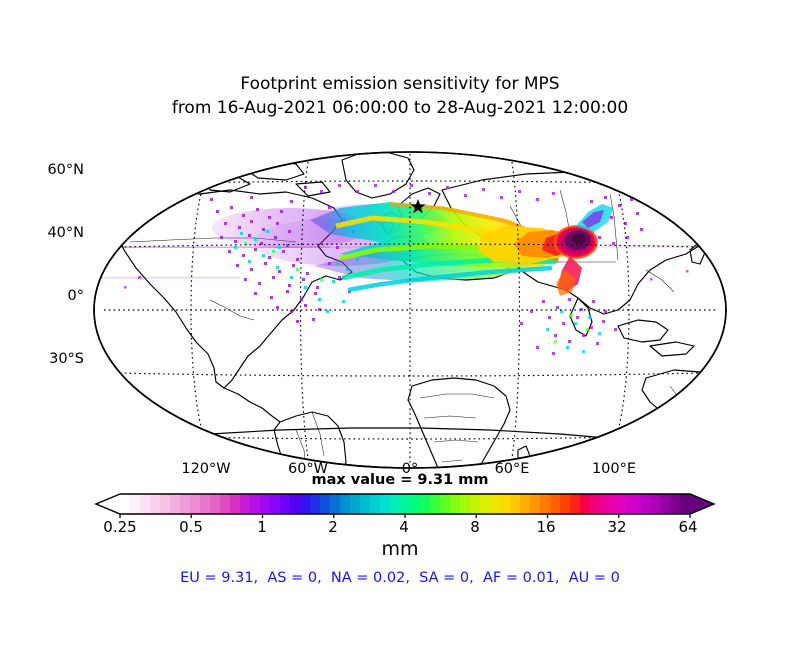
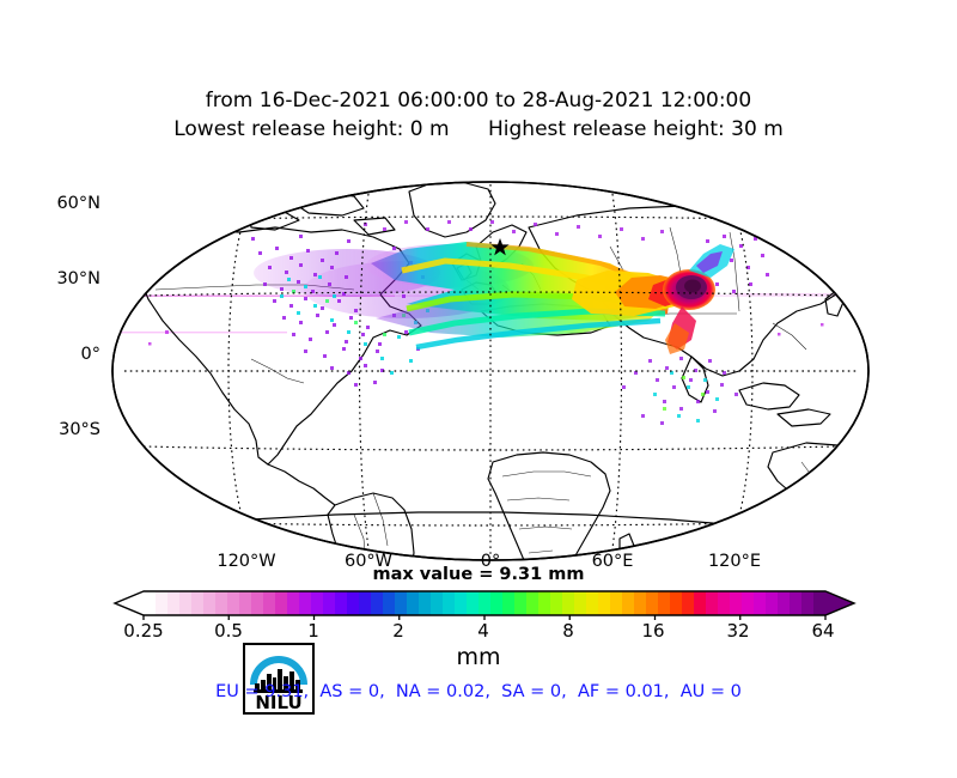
- Footprint emission sensitivity for MPS
- from 16-Aug-2021 06:00:00 to 28-Aug-2021 12:00:00
+ from 16-Dec-2021 06:00:00 to 28-Aug-2021 12:00:00
+ Lowest release height: 0 m Highest release height: 30 m
  60°N
- 40°N
+ 30°N
  0°
  30°S
  120°W
  60°W
  0°
  60°E
- 100°E
+ 120°E
+ NILU
  max value = 9.31 mm
  0.25
  0.5
  1
  2
  4
  8
  16
  32
  64
  mm
  EU = 9.31, AS = 0, NA = 0.02, SA = 0, AF = 0.01, AU = 0
